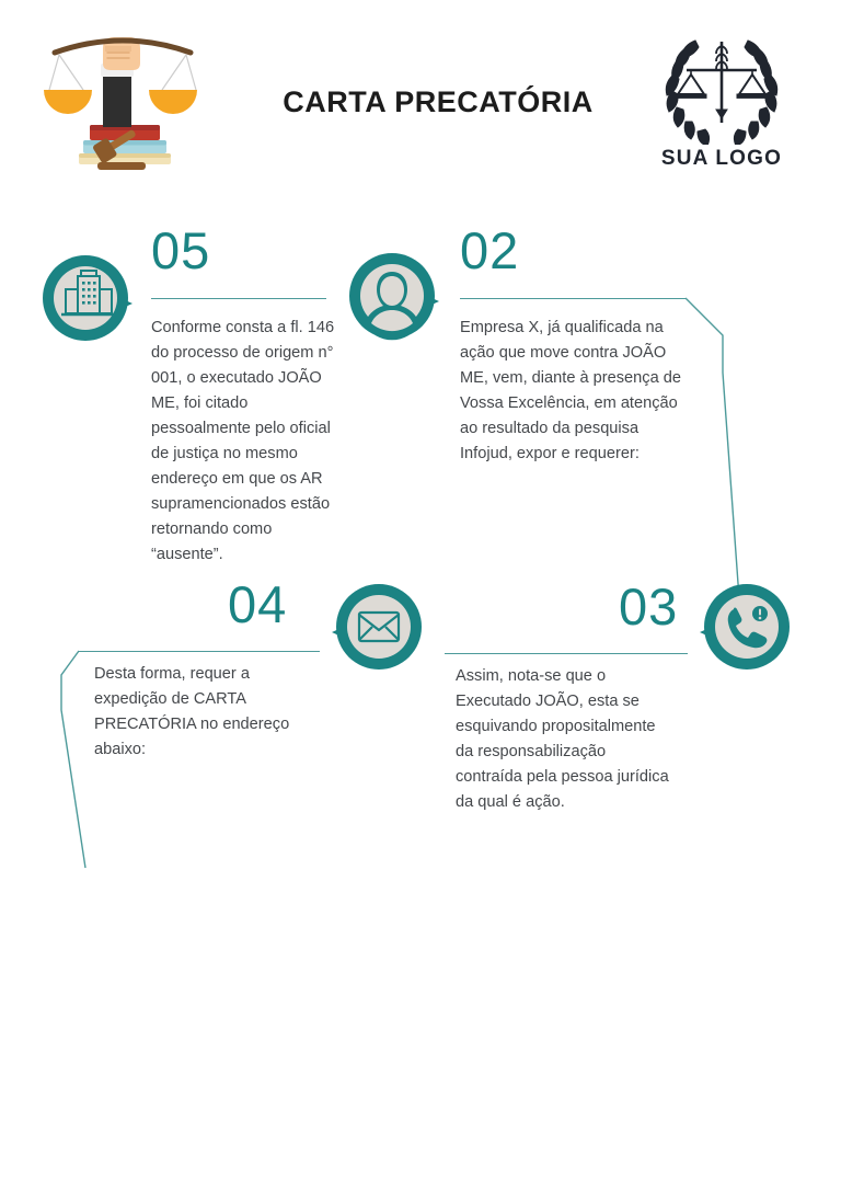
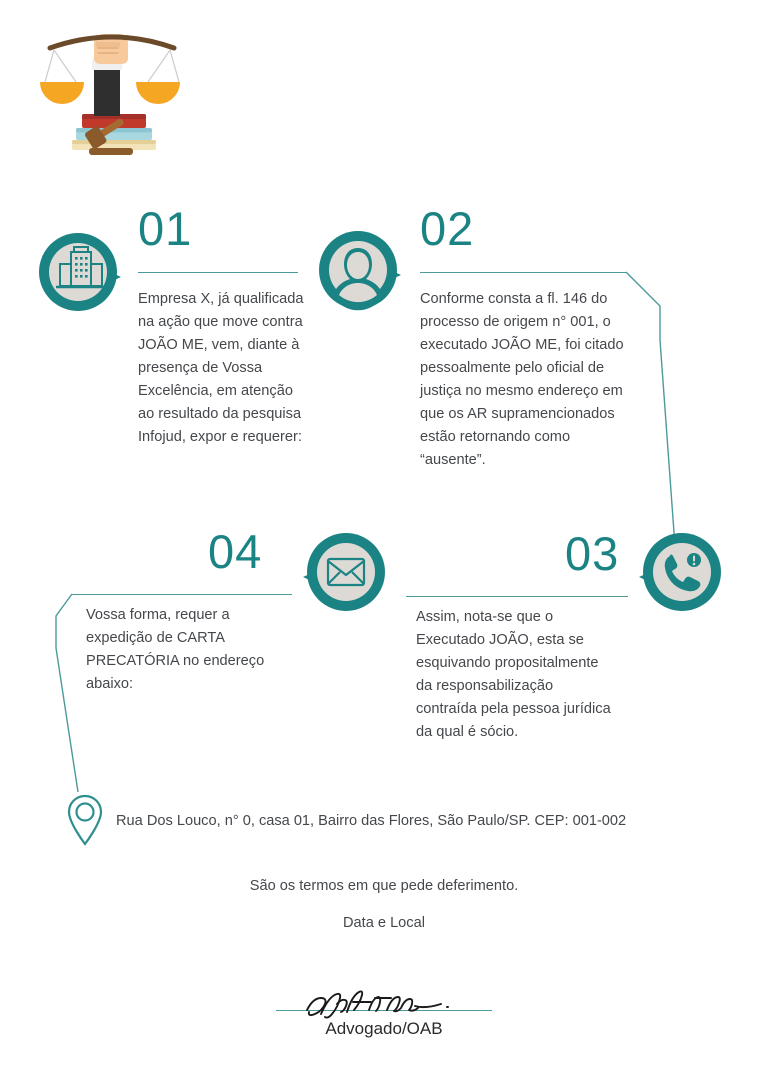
- CARTA PRECATÓRIA
- SUA LOGO
- 05
+ 01
- Conforme consta a fl. 146 do processo de origem n° 001, o executado JOÃO ME, foi citado pessoalmente pelo oficial de justiça no mesmo endereço em que os AR supramencionados estão retornando como “ausente”.
+ Empresa X, já qualificada na ação que move contra JOÃO ME, vem, diante à presença de Vossa Excelência, em atenção ao resultado da pesquisa Infojud, expor e requerer:
  02
- Empresa X, já qualificada na ação que move contra JOÃO ME, vem, diante à presença de Vossa Excelência, em atenção ao resultado da pesquisa Infojud, expor e requerer:
+ Conforme consta a fl. 146 do processo de origem n° 001, o executado JOÃO ME, foi citado pessoalmente pelo oficial de justiça no mesmo endereço em que os AR supramencionados estão retornando como “ausente”.
  03
- Assim, nota-se que o Executado JOÃO, esta se esquivando propositalmente da responsabilização contraída pela pessoa jurídica da qual é ação.
+ Assim, nota-se que o Executado JOÃO, esta se esquivando propositalmente da responsabilização contraída pela pessoa jurídica da qual é sócio.
  04
- Desta forma, requer a expedição de CARTA PRECATÓRIA no endereço abaixo:
+ Vossa forma, requer a expedição de CARTA PRECATÓRIA no endereço abaixo:
+ Rua Dos Louco, n° 0, casa 01, Bairro das Flores, São Paulo/SP. CEP: 001-002
+ São os termos em que pede deferimento.
+ Data e Local
+ Advogado/OAB
